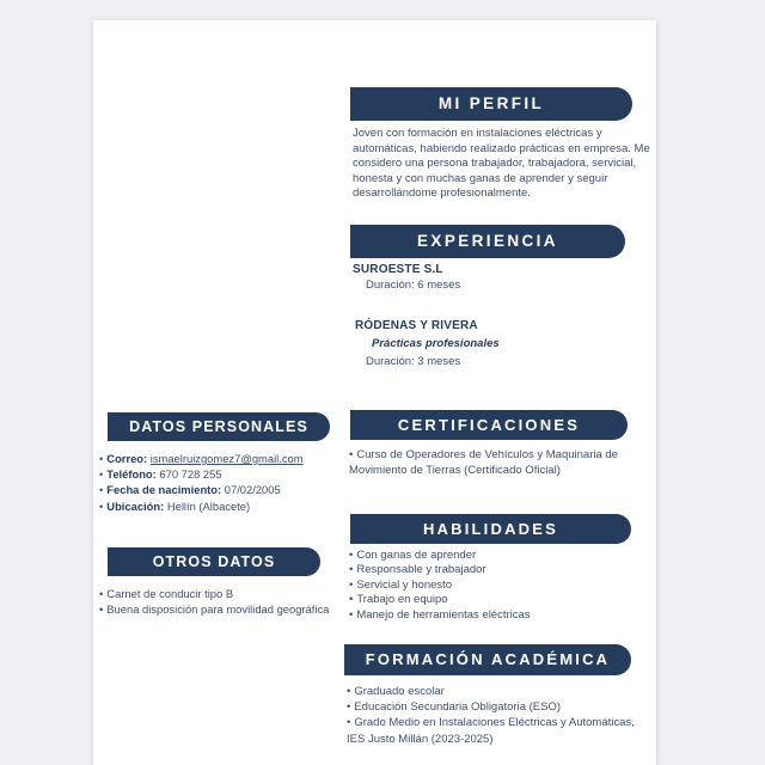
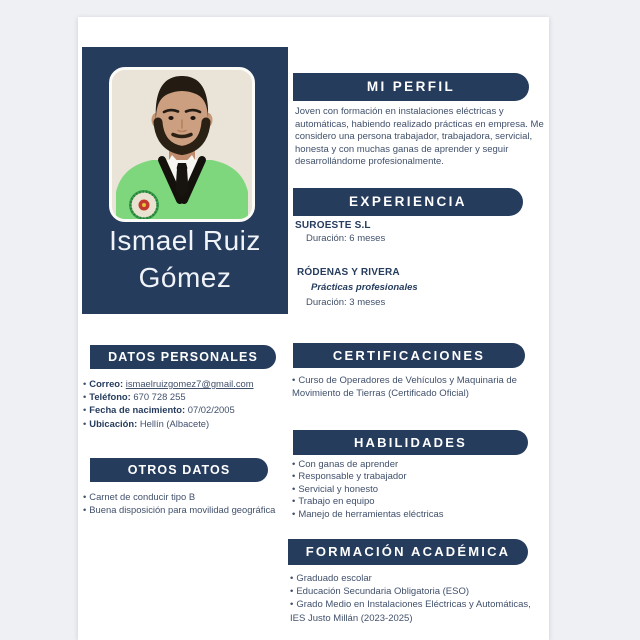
+ Ismael Ruiz
+ Gómez
  DATOS PERSONALES
  • Correo: ismaelruizgomez7@gmail.com
  • Teléfono: 670 728 255
  • Fecha de nacimiento: 07/02/2005
  • Ubicación: Hellín (Albacete)
  OTROS DATOS
  • Carnet de conducir tipo B
  • Buena disposición para movilidad geográfica
  MI PERFIL
  Joven con formación en instalaciones eléctricas y automáticas, habiendo realizado prácticas en empresa. Me considero una persona trabajador, trabajadora, servicial, honesta y con muchas ganas de aprender y seguir desarrollándome profesionalmente.
  EXPERIENCIA
  SUROESTE S.L
  Duración: 6 meses
  RÓDENAS Y RIVERA
  Prácticas profesionales
  Duración: 3 meses
  CERTIFICACIONES
  • Curso de Operadores de Vehículos y Maquinaria de Movimiento de Tierras (Certificado Oficial)
  HABILIDADES
  • Con ganas de aprender
  • Responsable y trabajador
  • Servicial y honesto
  • Trabajo en equipo
  • Manejo de herramientas eléctricas
  FORMACIÓN ACADÉMICA
  • Graduado escolar
  • Educación Secundaria Obligatoria (ESO)
  • Grado Medio en Instalaciones Eléctricas y Automáticas, IES Justo Millán (2023-2025)
